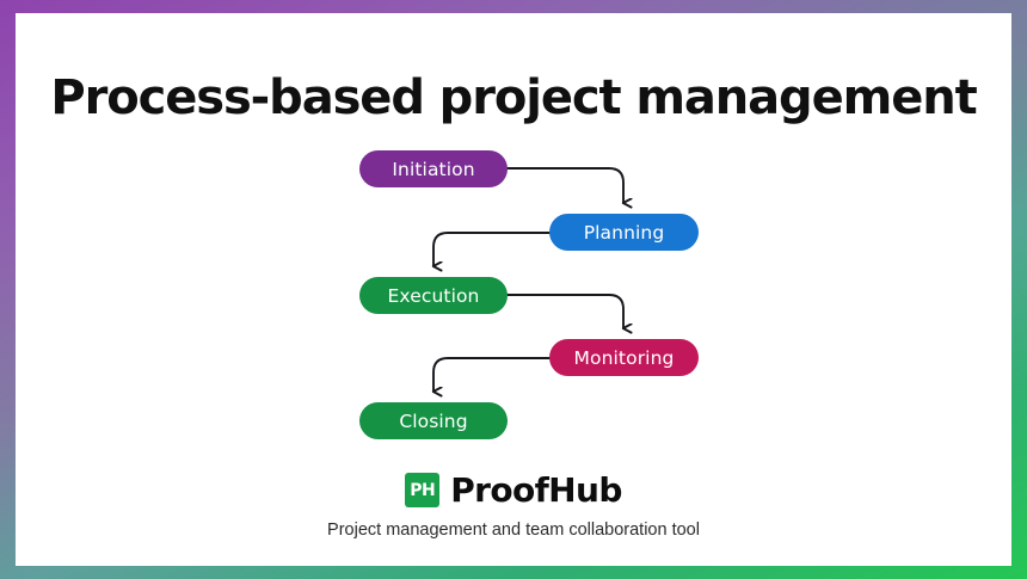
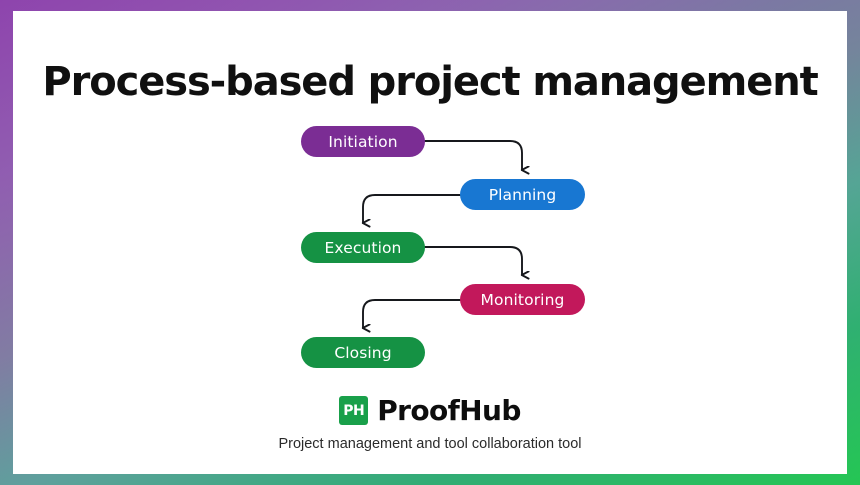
  Process-based project management
  Initiation
  Planning
  Execution
  Monitoring
  Closing
  PH
  ProofHub
- Project management and team collaboration tool
+ Project management and tool collaboration tool
